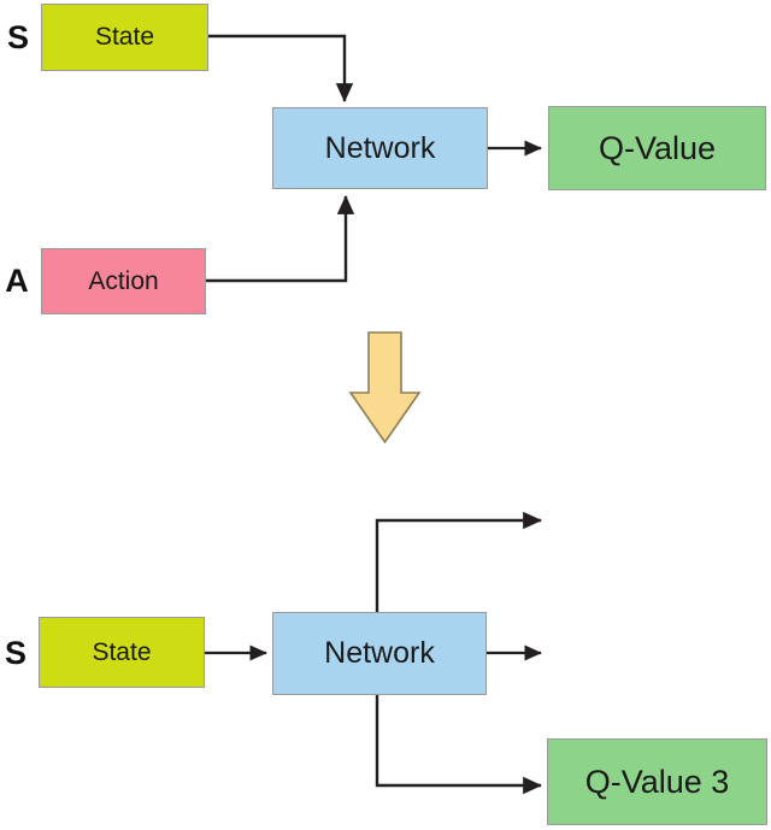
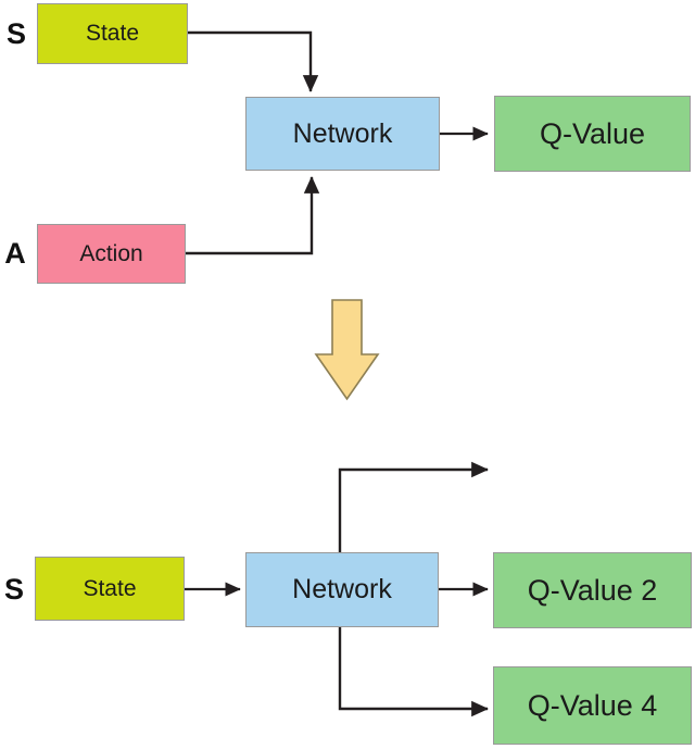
  S
  State
  A
  Action
  Network
  Q-Value
  S
  State
  Network
+ Q-Value 2
- Q-Value 3
+ Q-Value 4
